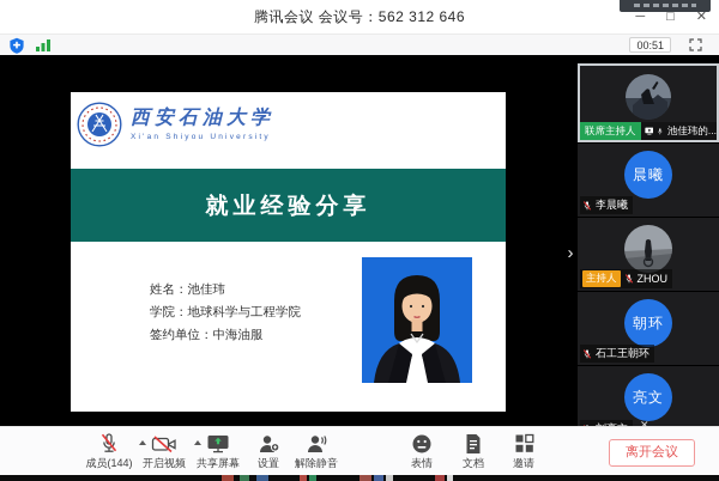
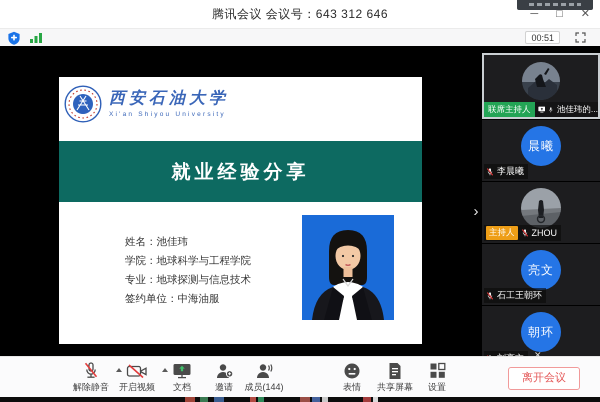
- 腾讯会议 会议号：562 312 646
+ 腾讯会议 会议号：643 312 646
  ─
  □
  ✕
  00:51
  西安石油大学
  就业经验分享
  姓名：池佳玮
  学院：地球科学与工程学院
+ 专业：地球探测与信息技术
  签约单位：中海油服
  ›
  联席主持人
  池佳玮的...
  晨曦
  李晨曦
  主持人
  ZHOU
- 朝环
+ 亮文
  石工王朝环
- 亮文
+ 朝环
  ✕
- 成员(144)
+ 解除静音
  开启视频
- 共享屏幕
+ 文档
- 设置
+ 邀请
- 解除静音
+ 成员(144)
  表情
- 文档
+ 共享屏幕
- 邀请
+ 设置
  离开会议
